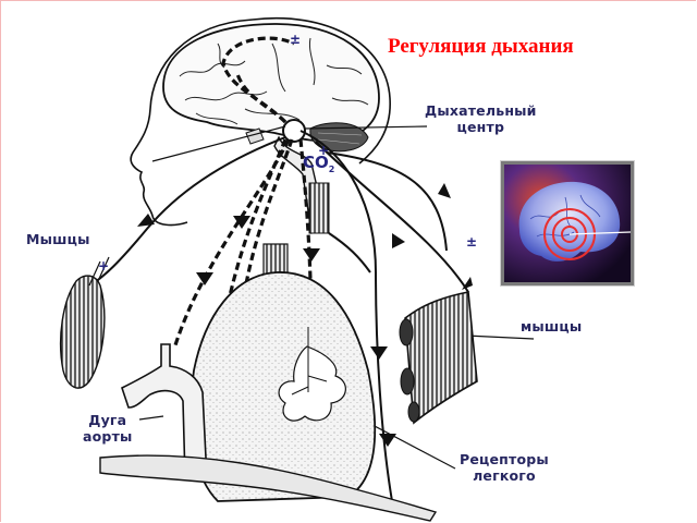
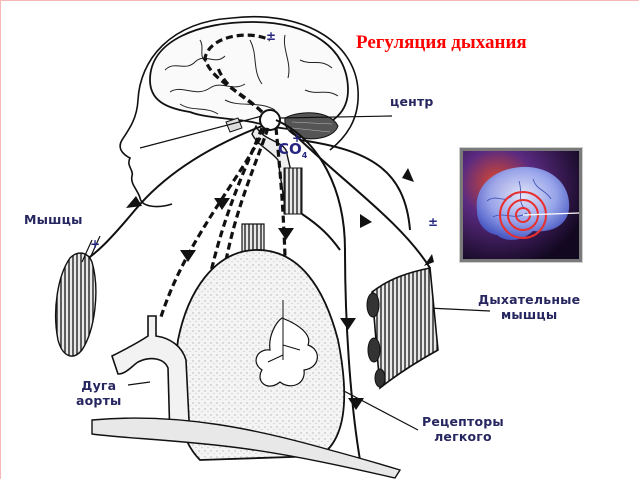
  Регуляция дыхания
- Дыхательный
  центр
  Мышцы
+ Дыхательные
  мышцы
  Дуга
  аорты
  Рецепторы
  легкого
  ±
  +
- CO2
+ CO4
  +
  ±
